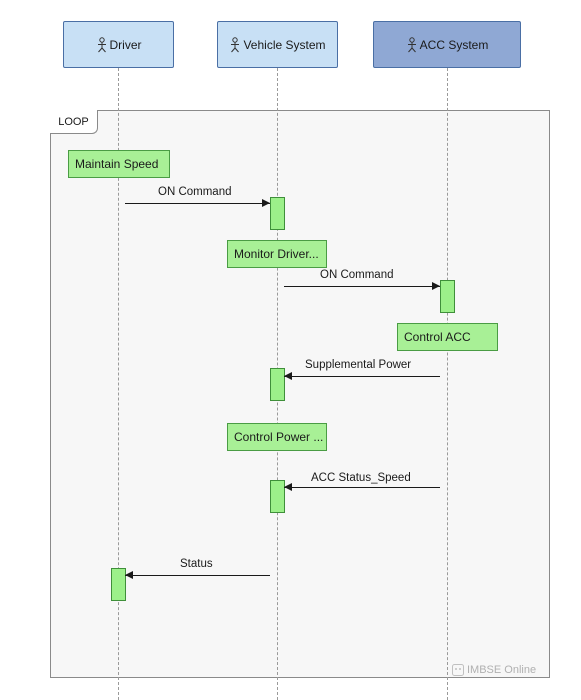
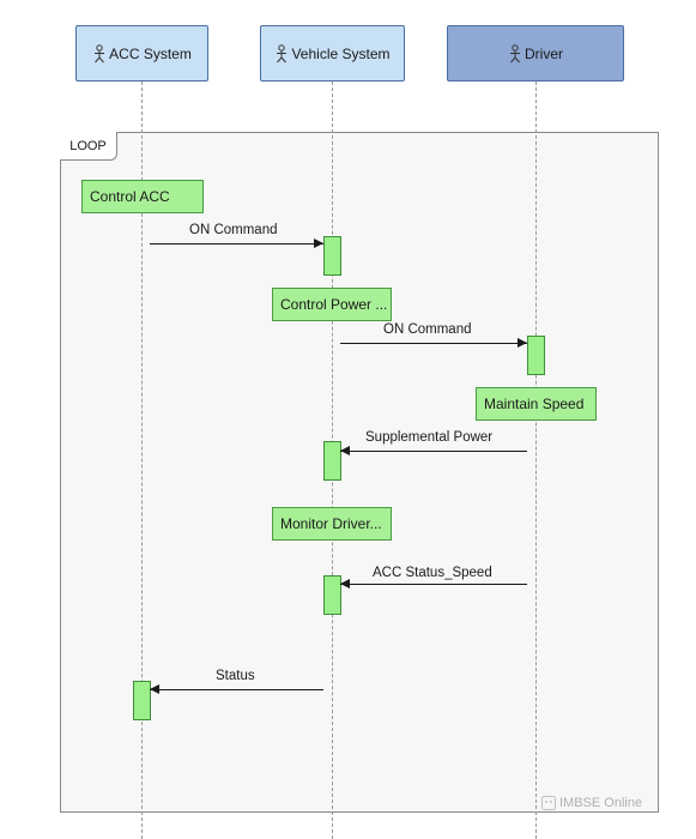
  LOOP
- Driver
+ ACC System
  Vehicle System
- ACC System
+ Driver
  ON Command
  ON Command
  Supplemental Power
  ACC Status_Speed
  Status
- Maintain Speed
+ Control ACC
- Monitor Driver...
+ Control Power ...
- Control ACC
+ Maintain Speed
- Control Power ...
+ Monitor Driver...
  IMBSE Online
